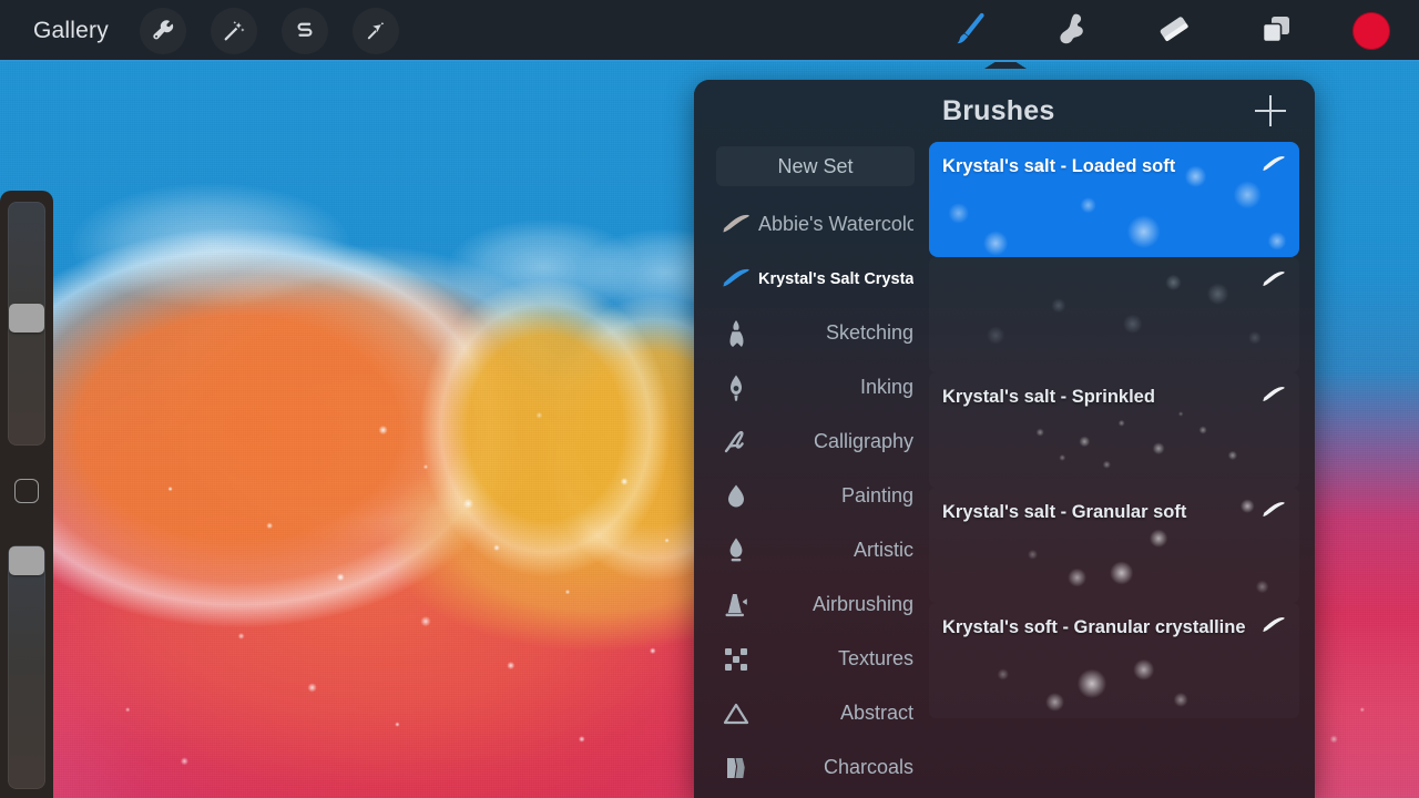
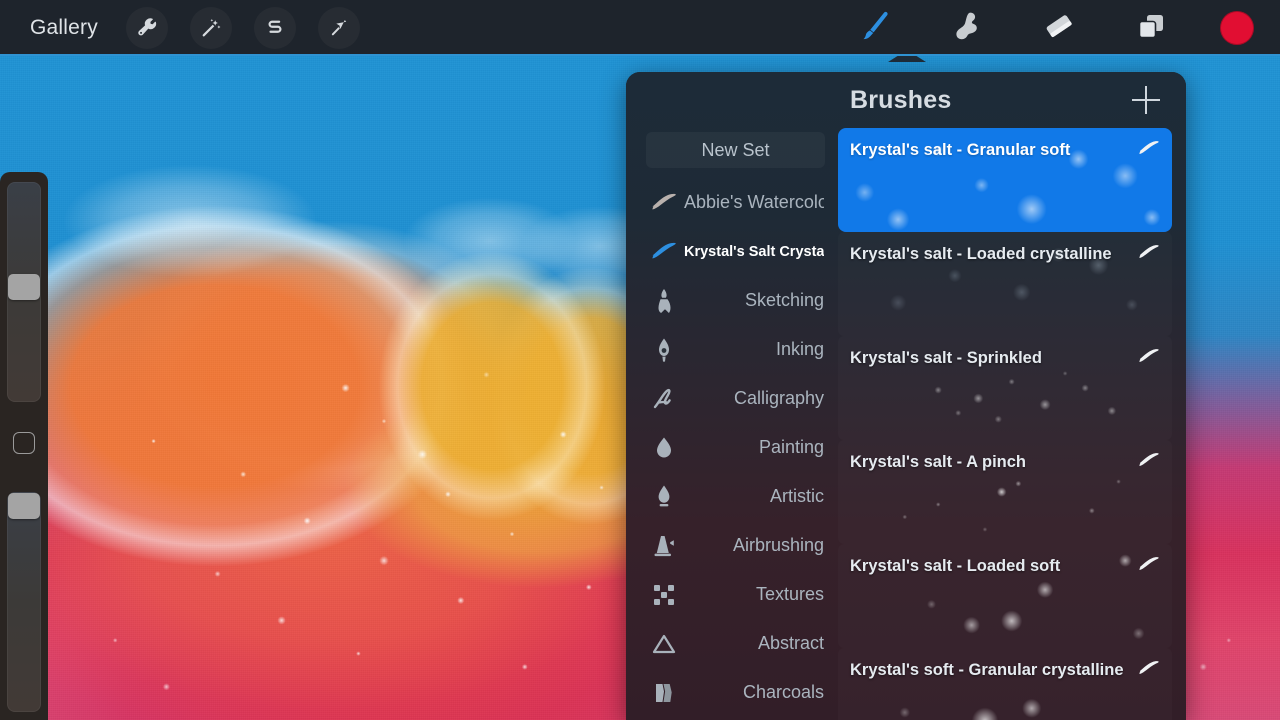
  Gallery
  Brushes
  New Set
  Abbie's Watercolo
  Krystal's Salt Crysta
  Sketching
  Inking
  Calligraphy
  Painting
  Artistic
  Airbrushing
  Textures
  Abstract
  Charcoals
- Krystal's salt - Loaded soft
+ Krystal's salt - Granular soft
+ Krystal's salt - Loaded crystalline
  Krystal's salt - Sprinkled
+ Krystal's salt - A pinch
- Krystal's salt - Granular soft
+ Krystal's salt - Loaded soft
  Krystal's soft - Granular crystalline
